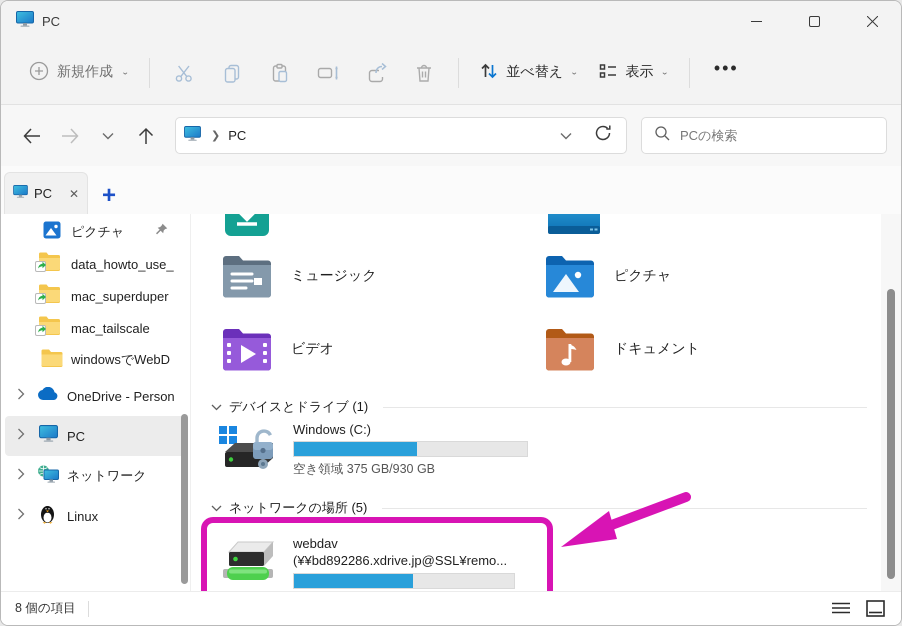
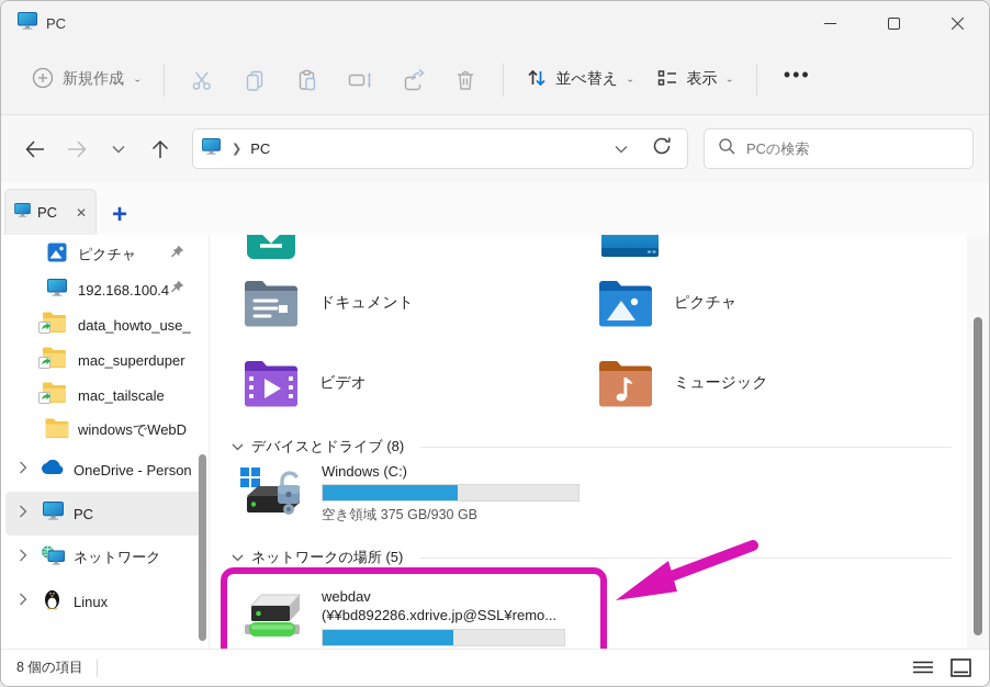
  PC
  新規作成
  ⌄
  並べ替え
  ⌄
  表示
  ⌄
  •••
  ❯
  PC
  PCの検索
  PC
  ✕
  +
  ピクチャ
+ 192.168.100.4
  data_howto_use_
  mac_superduper
  mac_tailscale
  windowsでWebD
  OneDrive - Person
  PC
  ネットワーク
  Linux
- ミュージック
+ ドキュメント
  ピクチャ
  ビデオ
- ドキュメント
+ ミュージック
- デバイスとドライブ (1)
+ デバイスとドライブ (8)
  Windows (C:)
  空き領域 375 GB/930 GB
  ネットワークの場所 (5)
  webdav
  (¥¥bd892286.xdrive.jp@SSL¥remo...
  8 個の項目
